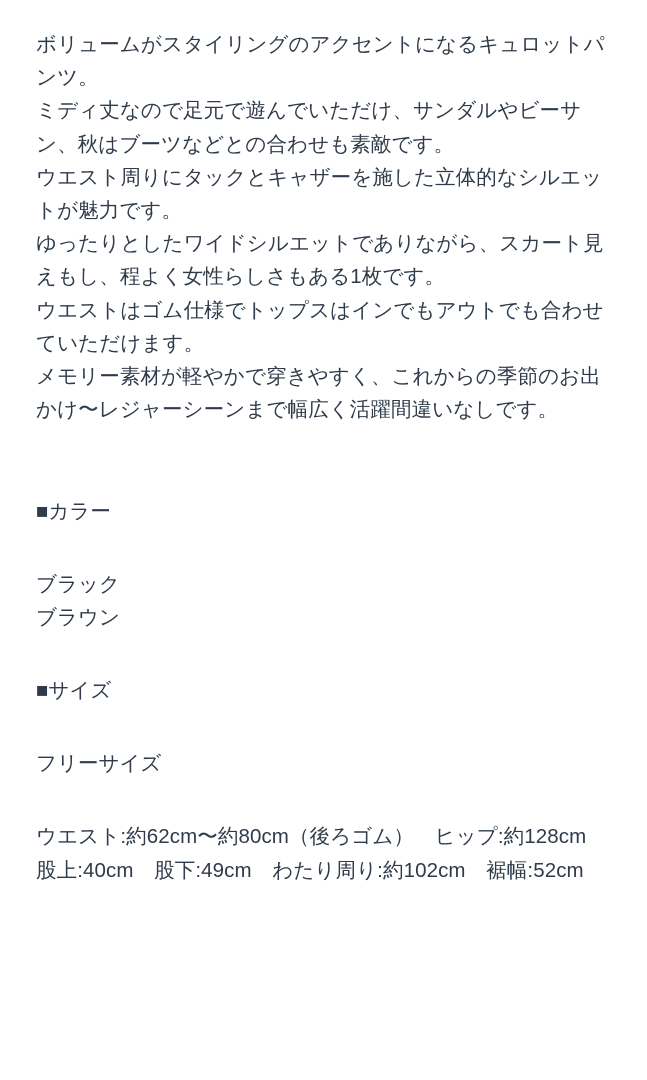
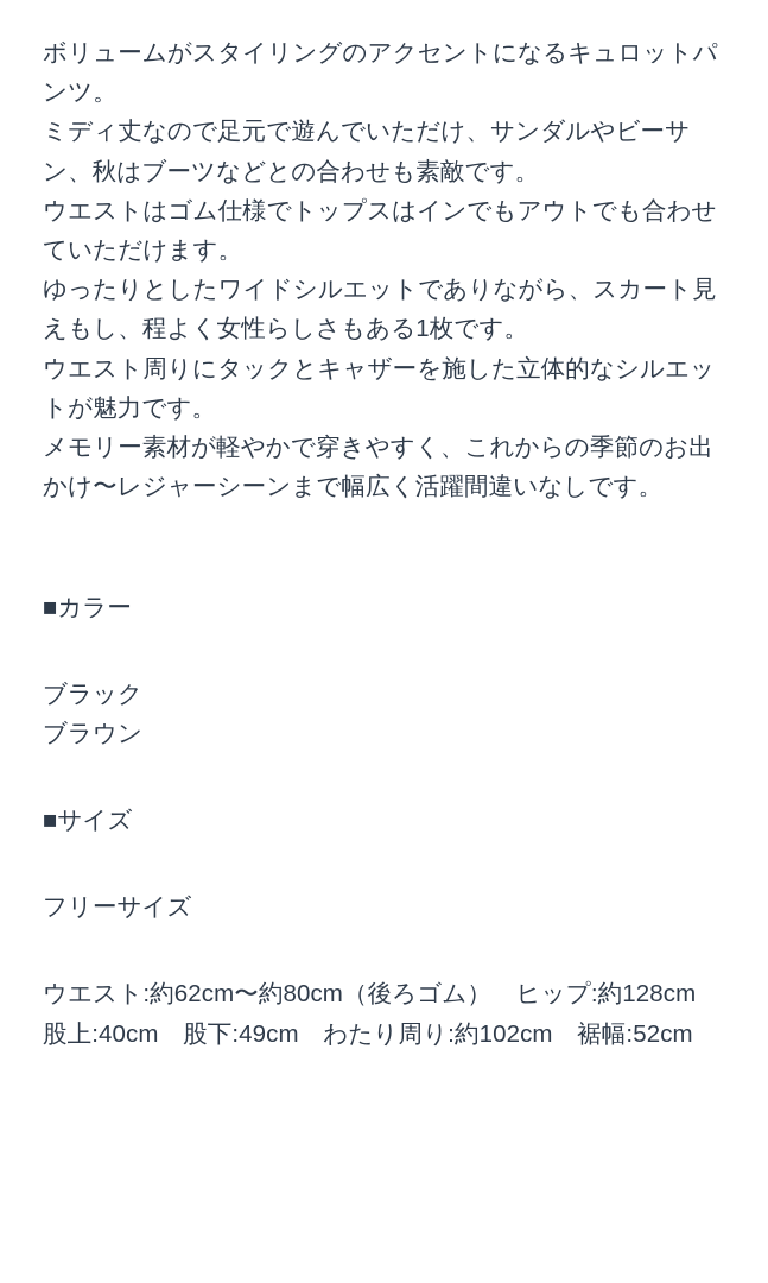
  ボリュームがスタイリングのアクセントになるキュロットパンツ。
  ミディ丈なので足元で遊んでいただけ、サンダルやビーサン、秋はブーツなどとの合わせも素敵です。
- ウエスト周りにタックとキャザーを施した立体的なシルエットが魅力です。
+ ウエストはゴム仕様でトップスはインでもアウトでも合わせていただけます。
  ゆったりとしたワイドシルエットでありながら、スカート見えもし、程よく女性らしさもある1枚です。
- ウエストはゴム仕様でトップスはインでもアウトでも合わせていただけます。
+ ウエスト周りにタックとキャザーを施した立体的なシルエットが魅力です。
  メモリー素材が軽やかで穿きやすく、これからの季節のお出かけ〜レジャーシーンまで幅広く活躍間違いなしです。
  ■カラー
  ブラック
  ブラウン
  ■サイズ
  フリーサイズ
  ウエスト:約62cm〜約80cm（後ろゴム） ヒップ:約128cm 股上:40cm 股下:49cm わたり周り:約102cm 裾幅:52cm
